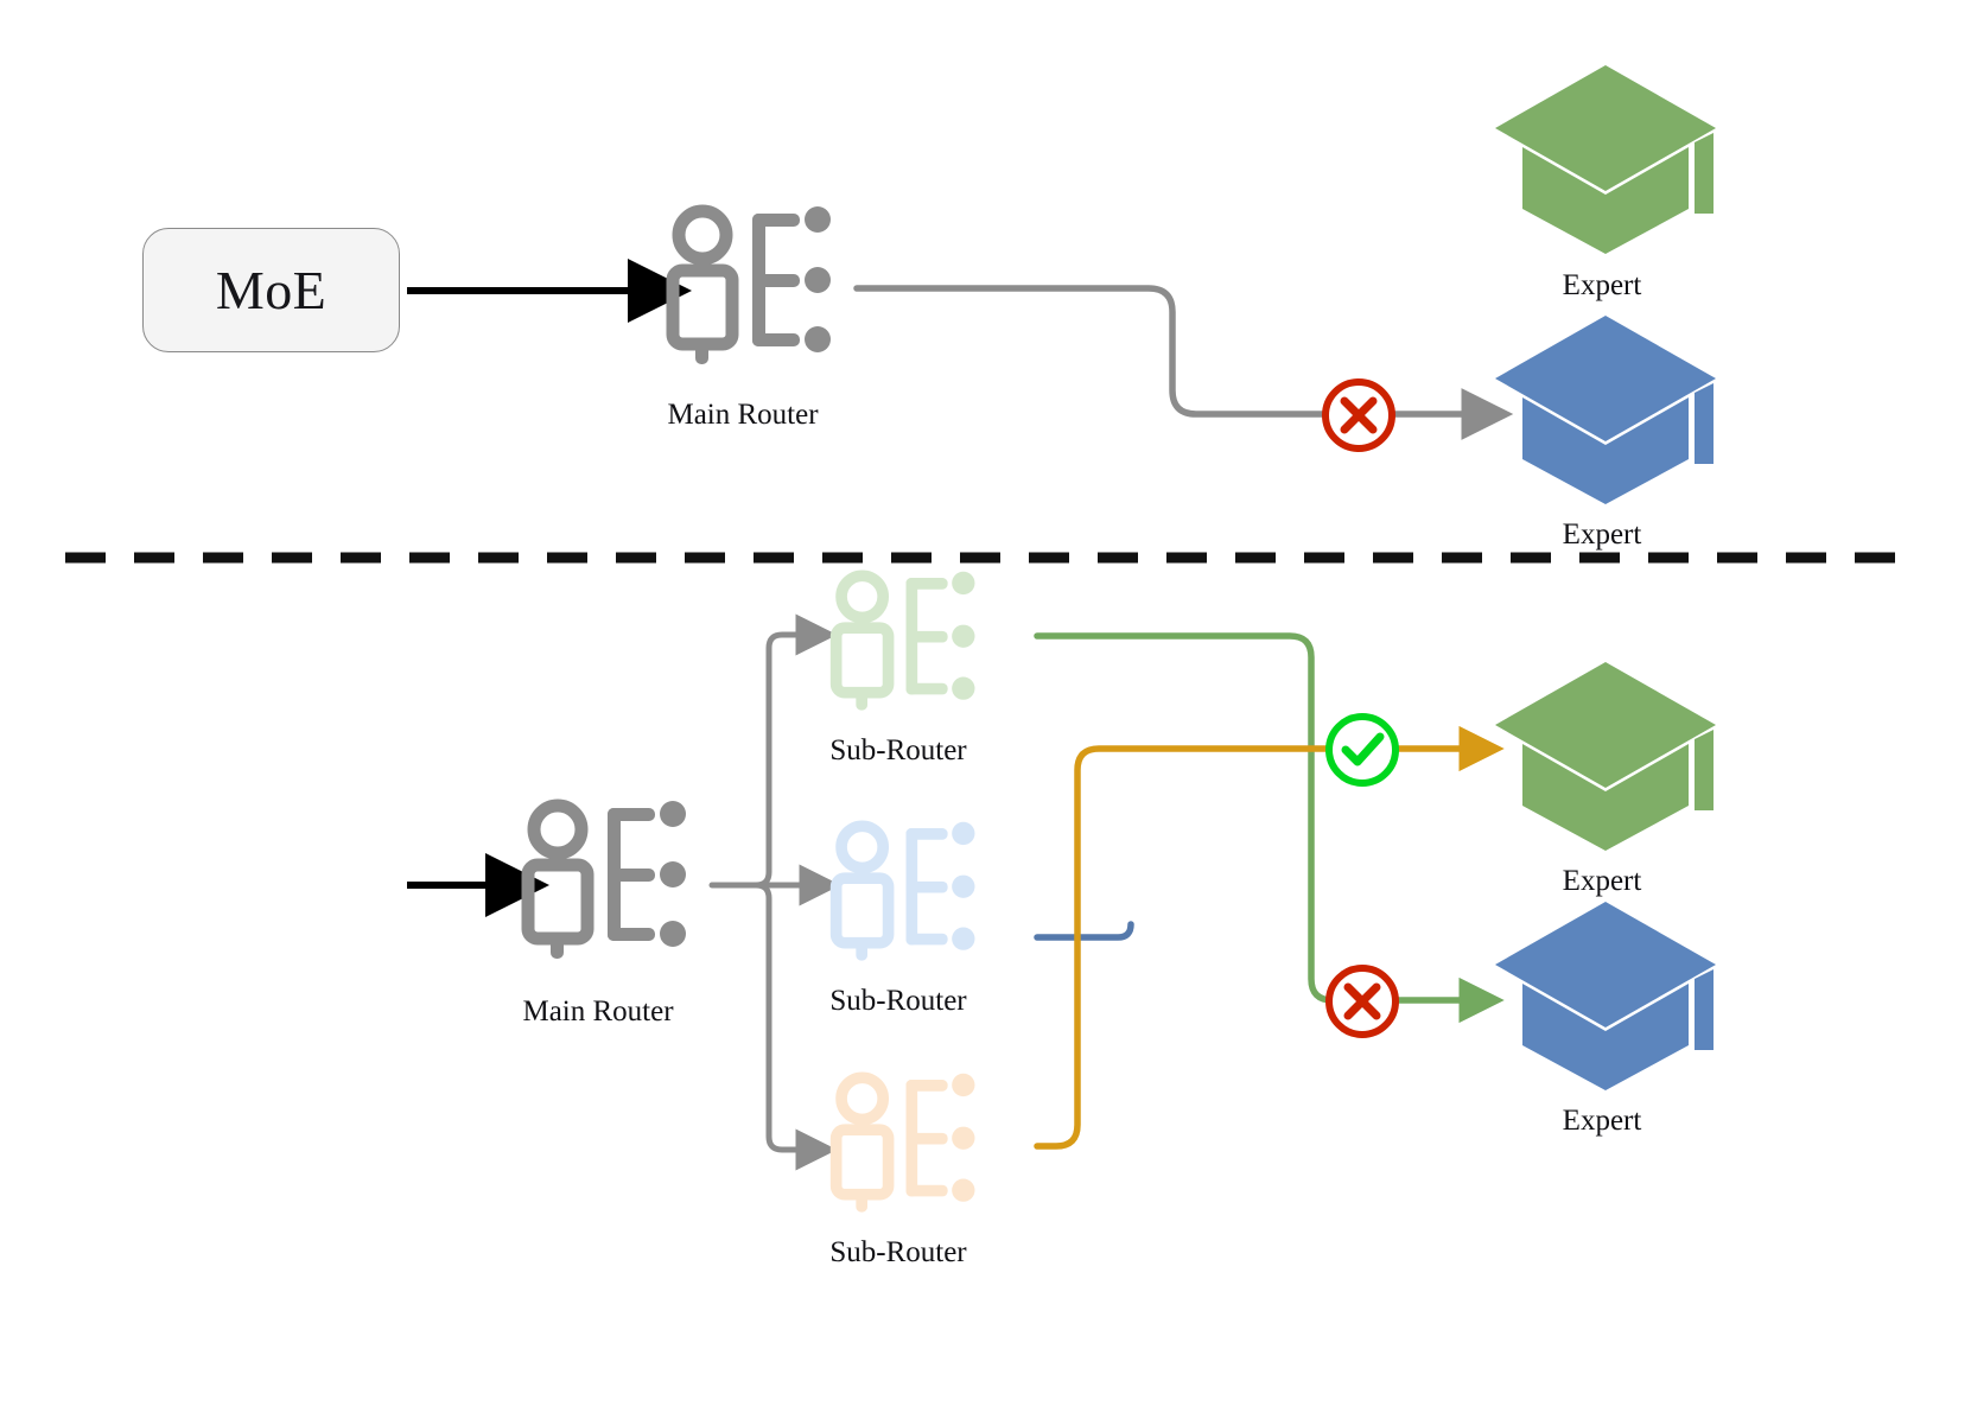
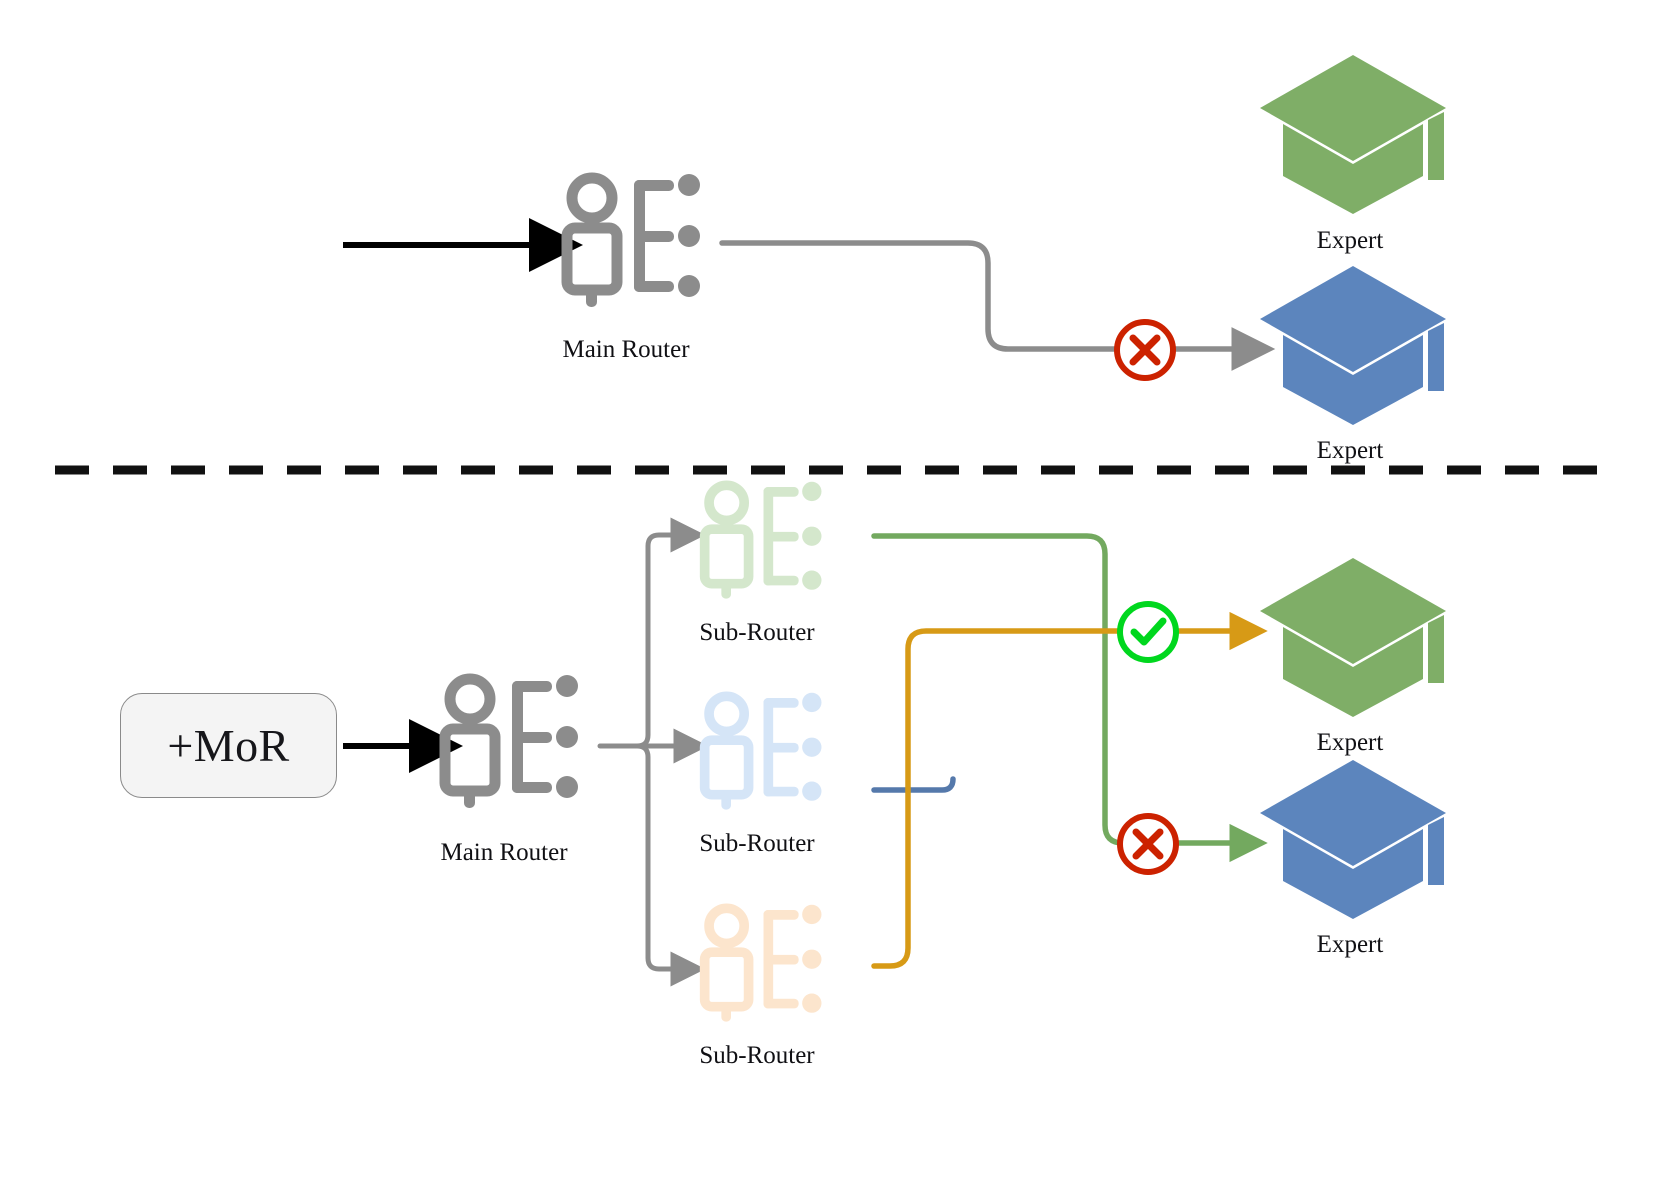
- MoE
  Main Router
  Expert
  Expert
+ +MoR
  Main Router
  Sub-Router
  Sub-Router
  Sub-Router
  Expert
  Expert
